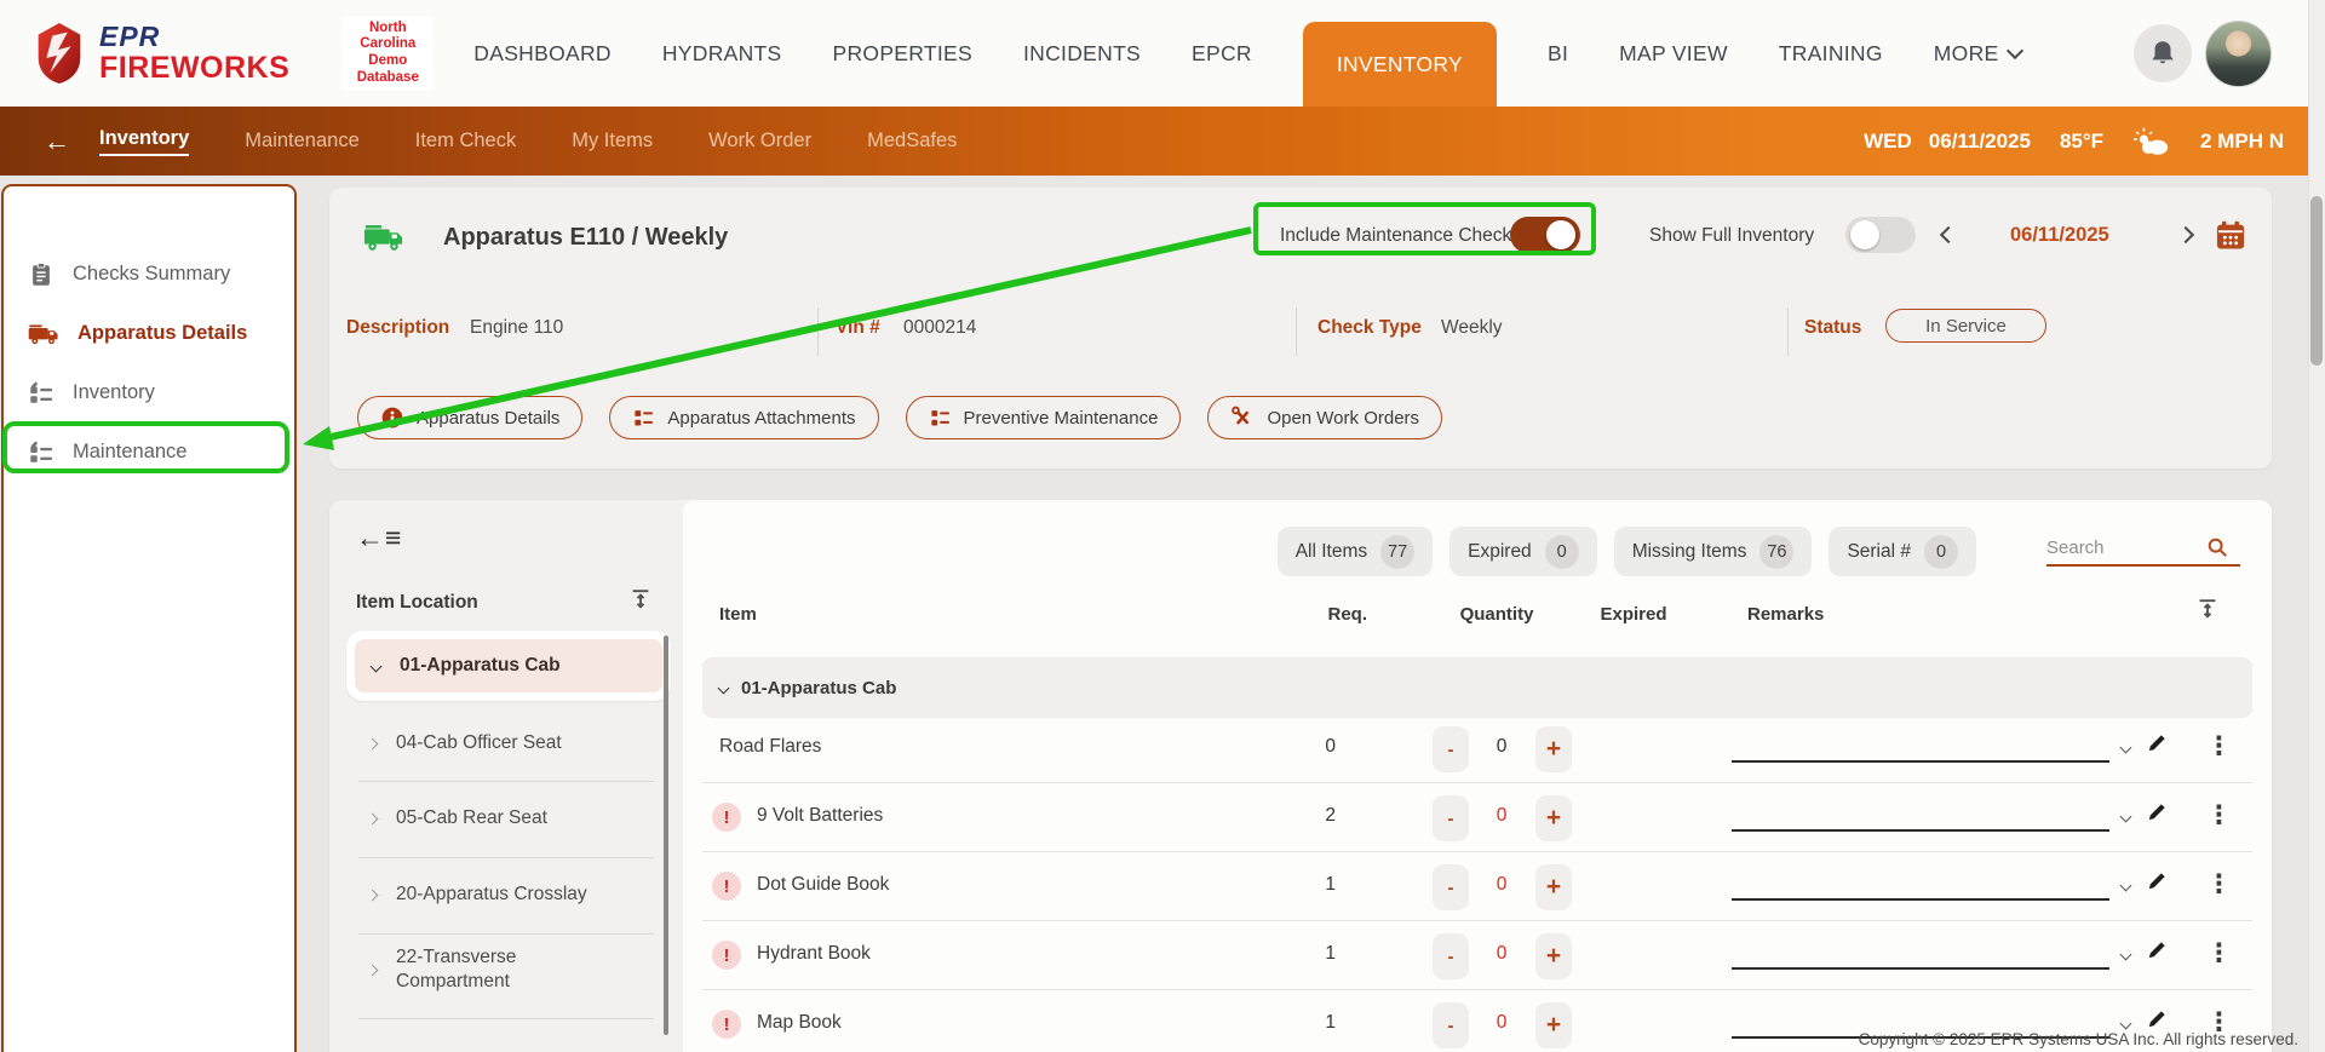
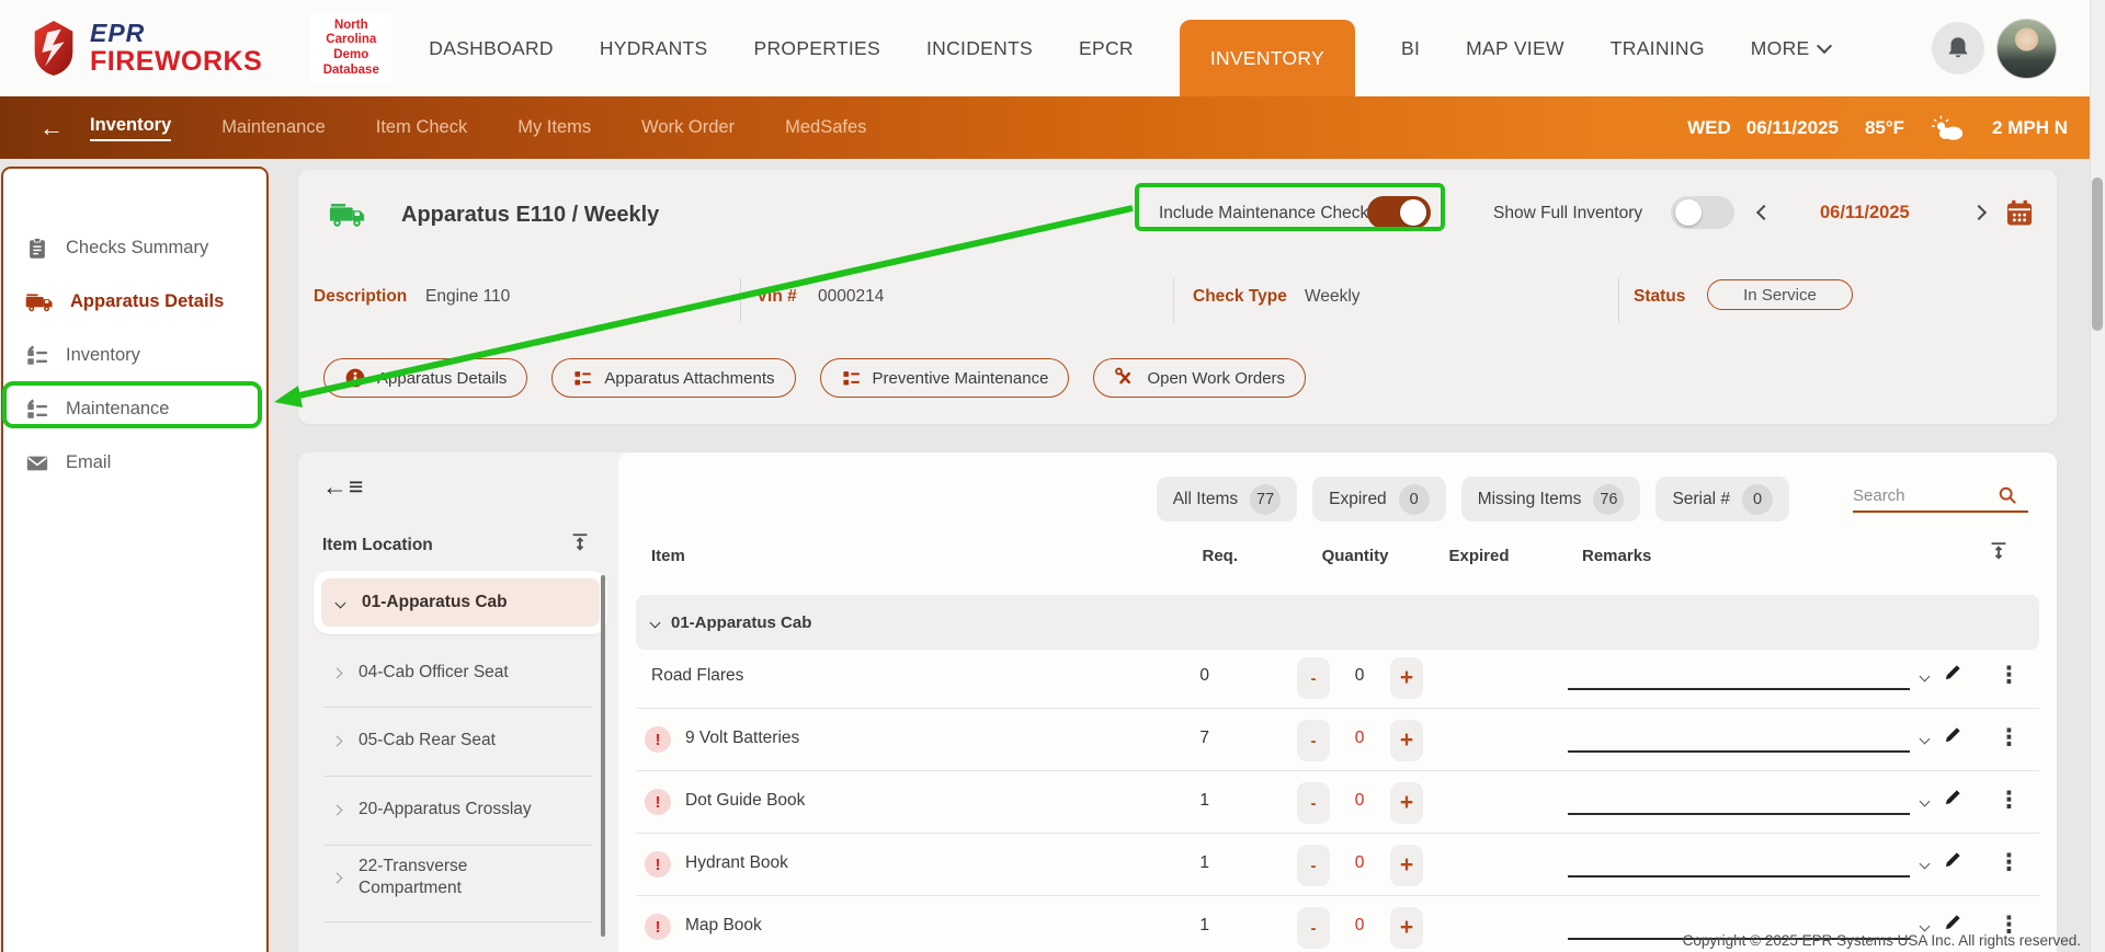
  EPR
  FIREWORKS
  North
  Carolina
  Demo
  Database
  DASHBOARD
  HYDRANTS
  PROPERTIES
  INCIDENTS
  EPCR
  INVENTORY
  BI
  MAP VIEW
  TRAINING
  MORE
  ←
  Inventory
  Maintenance
  Item Check
  My Items
  Work Order
  MedSafes
  WED
  06/11/2025
  85°F
  2 MPH N
  Checks Summary
  Apparatus Details
  Inventory
  Maintenance
+ Email
  Apparatus E110 / Weekly
  Include Maintenance Check
  Show Full Inventory
  06/11/2025
  Description
  Engine 110
  Vin #
  0000214
  Check Type
  Weekly
  Status
  In Service
  pparatus Details
  Apparatus Attachments
  Preventive Maintenance
  Open Work Orders
  ←≡
  Item Location
  01-Apparatus Cab
  04-Cab Officer Seat
  05-Cab Rear Seat
  20-Apparatus Crosslay
  22-Transverse Compartment
  All Items
  77
  Expired
  0
  Missing Items
  76
  Serial #
  0
  Search
  Item
  Req.
  Quantity
  Expired
  Remarks
  01-Apparatus Cab
  Road Flares
  0
  -
  0
  +
  ⋮
  !
  9 Volt Batteries
- 2
+ 7
  -
  0
  +
  ⋮
  !
  Dot Guide Book
  1
  -
  0
  +
  ⋮
  !
  Hydrant Book
  1
  -
  0
  +
  ⋮
  !
  Map Book
  1
  -
  0
  +
  ⋮
  Copyright © 2025 EPR Systems USA Inc. All rights reserved.
